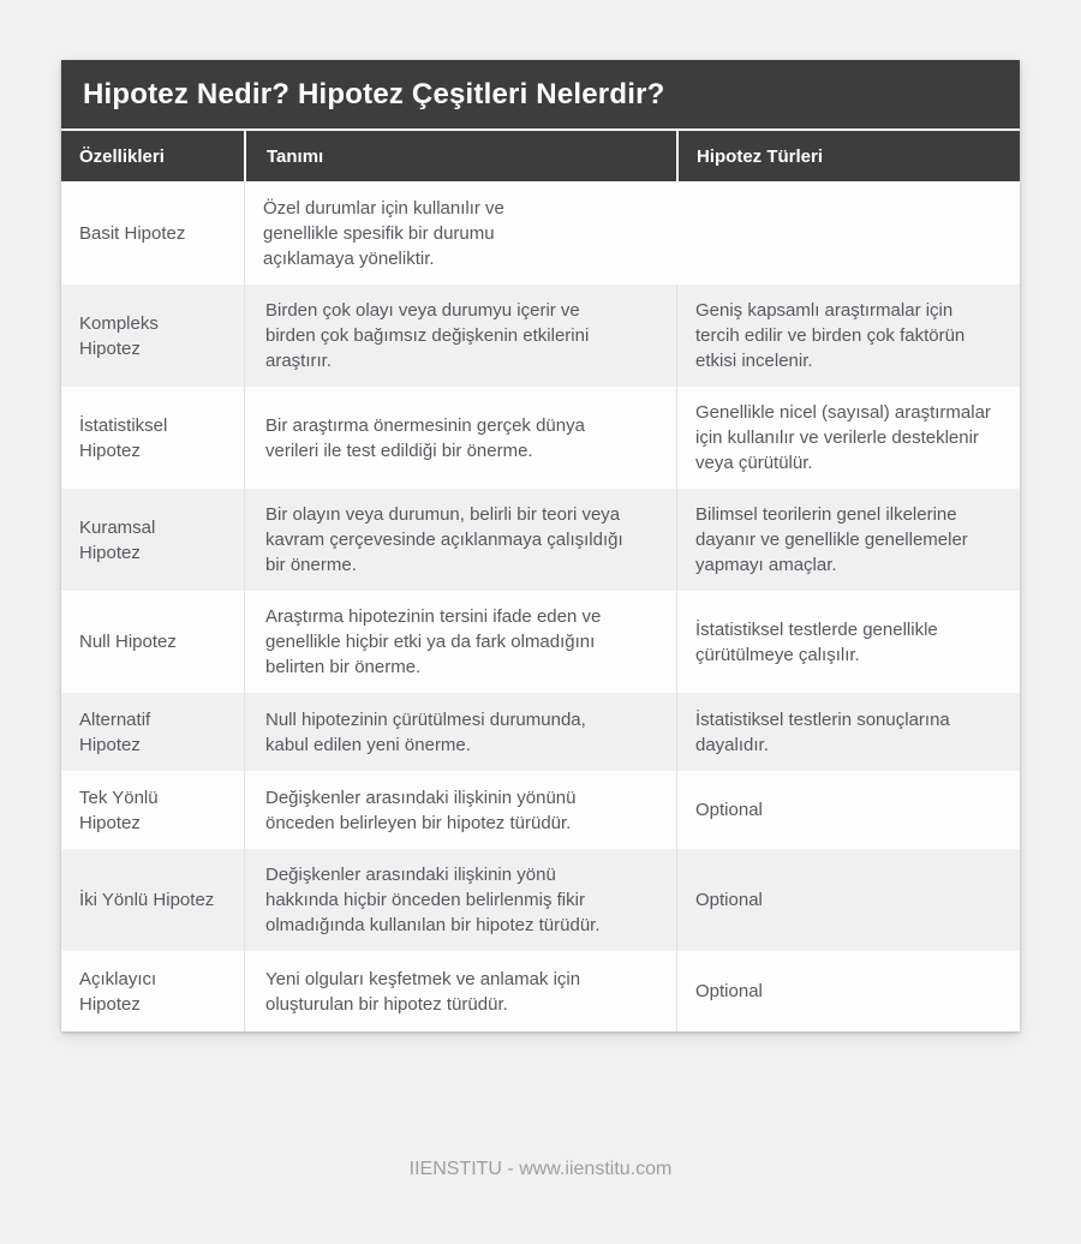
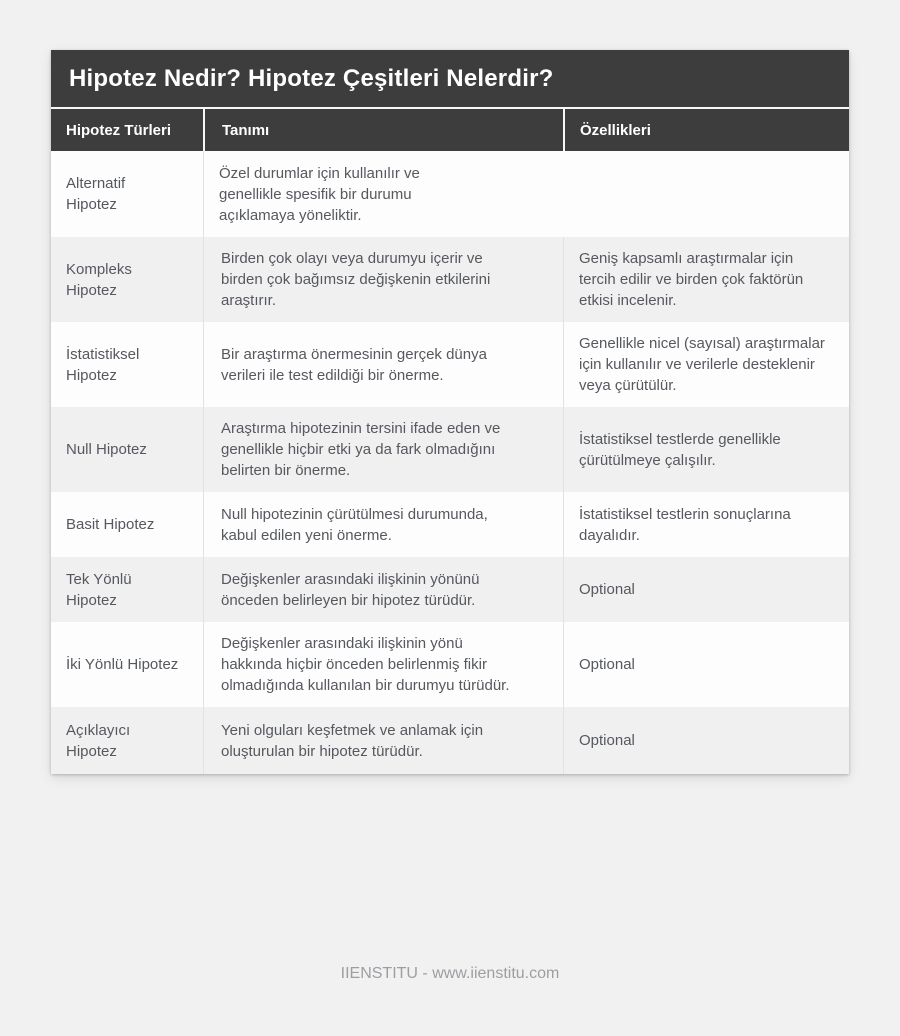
  Hipotez Nedir? Hipotez Çeşitleri Nelerdir?
- Özellikleri
+ Hipotez Türleri
  Tanımı
- Hipotez Türleri
+ Özellikleri
- Basit Hipotez
+ Alternatif Hipotez
  Özel durumlar için kullanılır ve genellikle spesifik bir durumu açıklamaya yöneliktir.
  Kompleks Hipotez
  Birden çok olayı veya durumyu içerir ve birden çok bağımsız değişkenin etkilerini araştırır.
  Geniş kapsamlı araştırmalar için tercih edilir ve birden çok faktörün etkisi incelenir.
  İstatistiksel Hipotez
  Bir araştırma önermesinin gerçek dünya verileri ile test edildiği bir önerme.
  Genellikle nicel (sayısal) araştırmalar için kullanılır ve verilerle desteklenir veya çürütülür.
- Kuramsal Hipotez
- Bir olayın veya durumun, belirli bir teori veya kavram çerçevesinde açıklanmaya çalışıldığı bir önerme.
- Bilimsel teorilerin genel ilkelerine dayanır ve genellikle genellemeler yapmayı amaçlar.
  Null Hipotez
  Araştırma hipotezinin tersini ifade eden ve genellikle hiçbir etki ya da fark olmadığını belirten bir önerme.
  İstatistiksel testlerde genellikle çürütülmeye çalışılır.
- Alternatif Hipotez
+ Basit Hipotez
  Null hipotezinin çürütülmesi durumunda, kabul edilen yeni önerme.
  İstatistiksel testlerin sonuçlarına dayalıdır.
  Tek Yönlü Hipotez
  Değişkenler arasındaki ilişkinin yönünü önceden belirleyen bir hipotez türüdür.
  Optional
  İki Yönlü Hipotez
- Değişkenler arasındaki ilişkinin yönü hakkında hiçbir önceden belirlenmiş fikir olmadığında kullanılan bir hipotez türüdür.
+ Değişkenler arasındaki ilişkinin yönü hakkında hiçbir önceden belirlenmiş fikir olmadığında kullanılan bir durumyu türüdür.
  Optional
  Açıklayıcı Hipotez
  Yeni olguları keşfetmek ve anlamak için oluşturulan bir hipotez türüdür.
  Optional
  IIENSTITU - www.iienstitu.com
